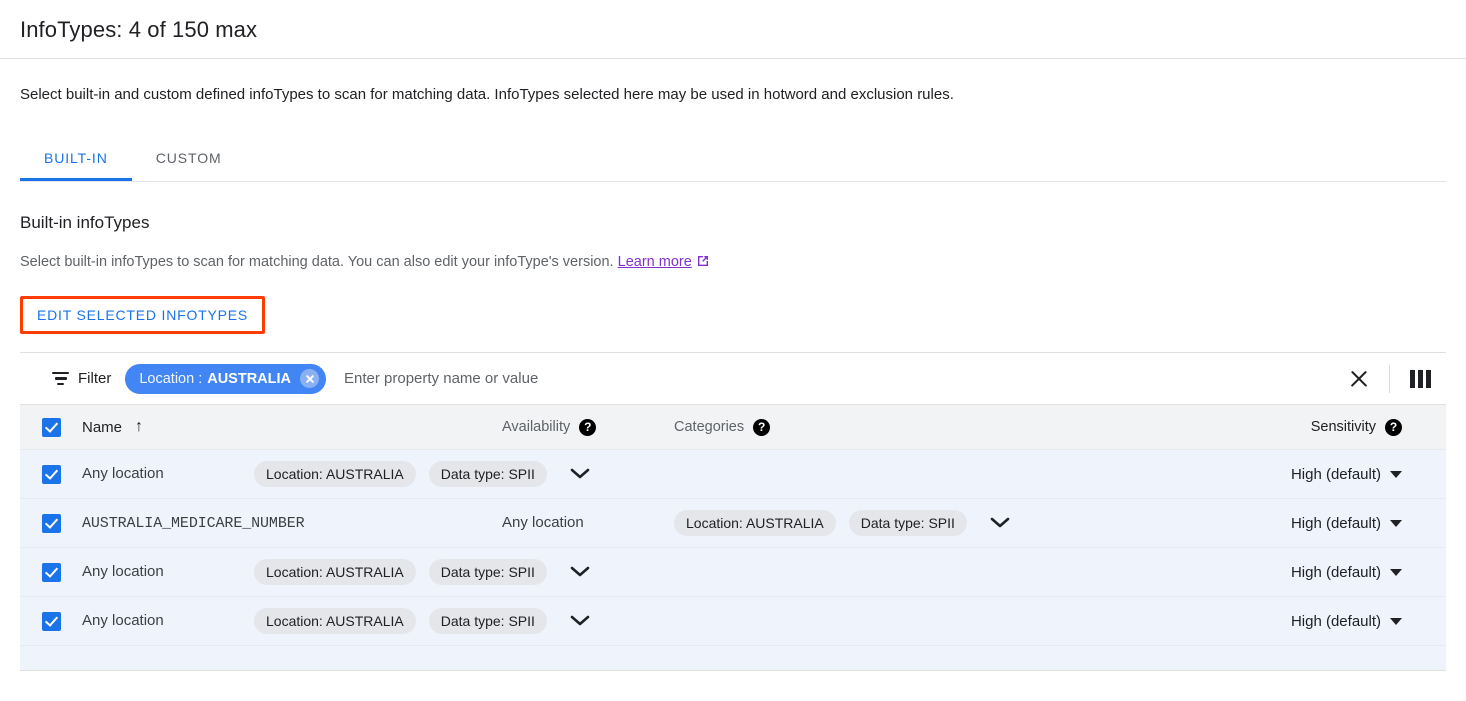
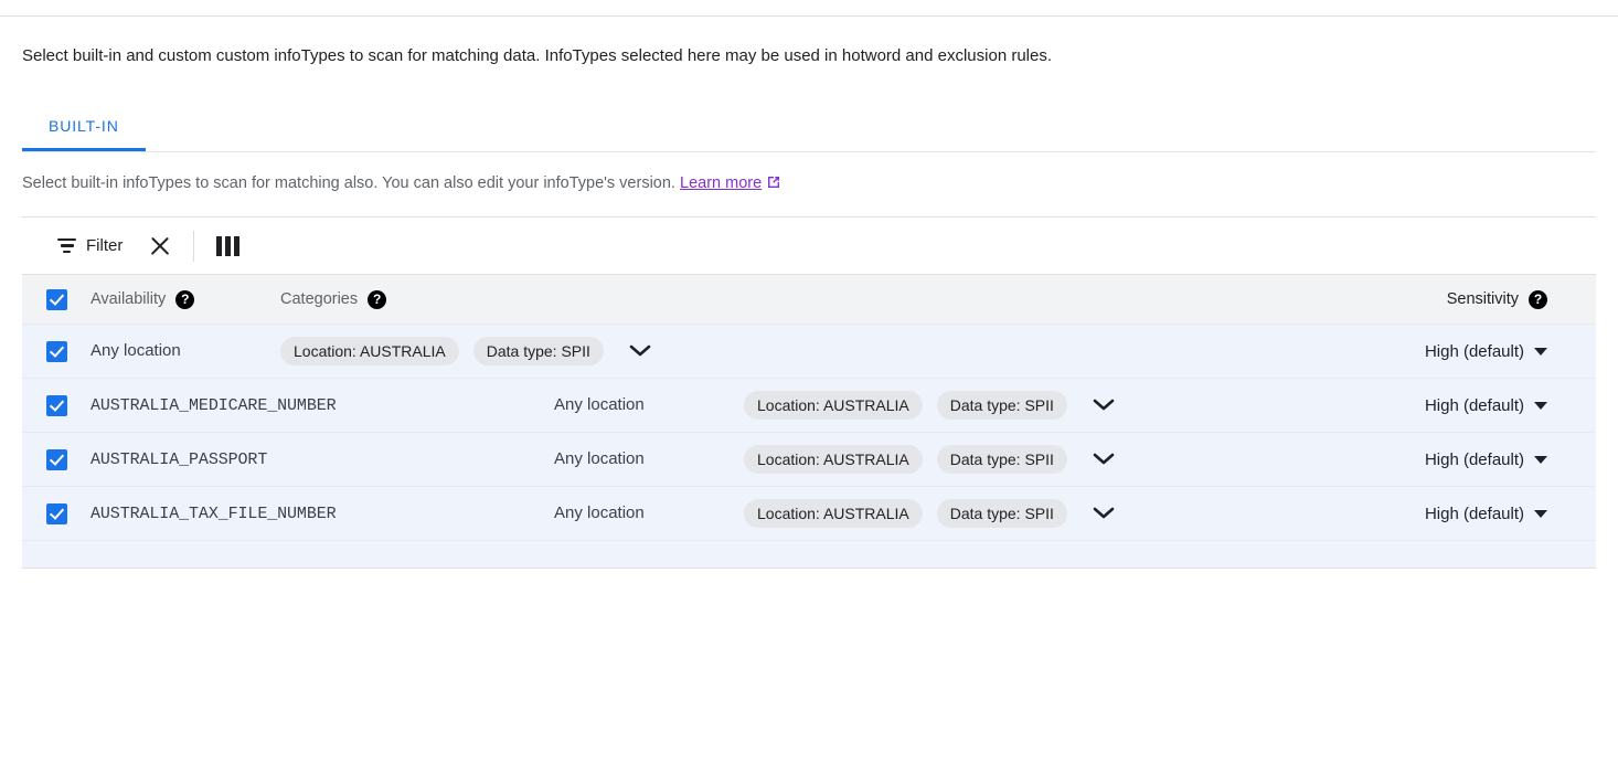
- InfoTypes: 4 of 150 max
- Select built-in and custom defined infoTypes to scan for matching data. InfoTypes selected here may be used in hotword and exclusion rules.
+ Select built-in and custom custom infoTypes to scan for matching data. InfoTypes selected here may be used in hotword and exclusion rules.
  BUILT-IN
- CUSTOM
- Built-in infoTypes
- Select built-in infoTypes to scan for matching data. You can also edit your infoType's version. Learn more
+ Select built-in infoTypes to scan for matching also. You can also edit your infoType's version. Learn more
- EDIT SELECTED INFOTYPES
  Filter
- Location :
- AUSTRALIA
- Enter property name or value
- Name
- ↑
  Availability
  ?
  Categories
  ?
  Sensitivity
  ?
  Any location
  Location: AUSTRALIA
  Data type: SPII
  High (default)
  AUSTRALIA_MEDICARE_NUMBER
  Any location
  Location: AUSTRALIA
  Data type: SPII
  High (default)
+ AUSTRALIA_PASSPORT
  Any location
  Location: AUSTRALIA
  Data type: SPII
  High (default)
+ AUSTRALIA_TAX_FILE_NUMBER
  Any location
  Location: AUSTRALIA
  Data type: SPII
  High (default)
